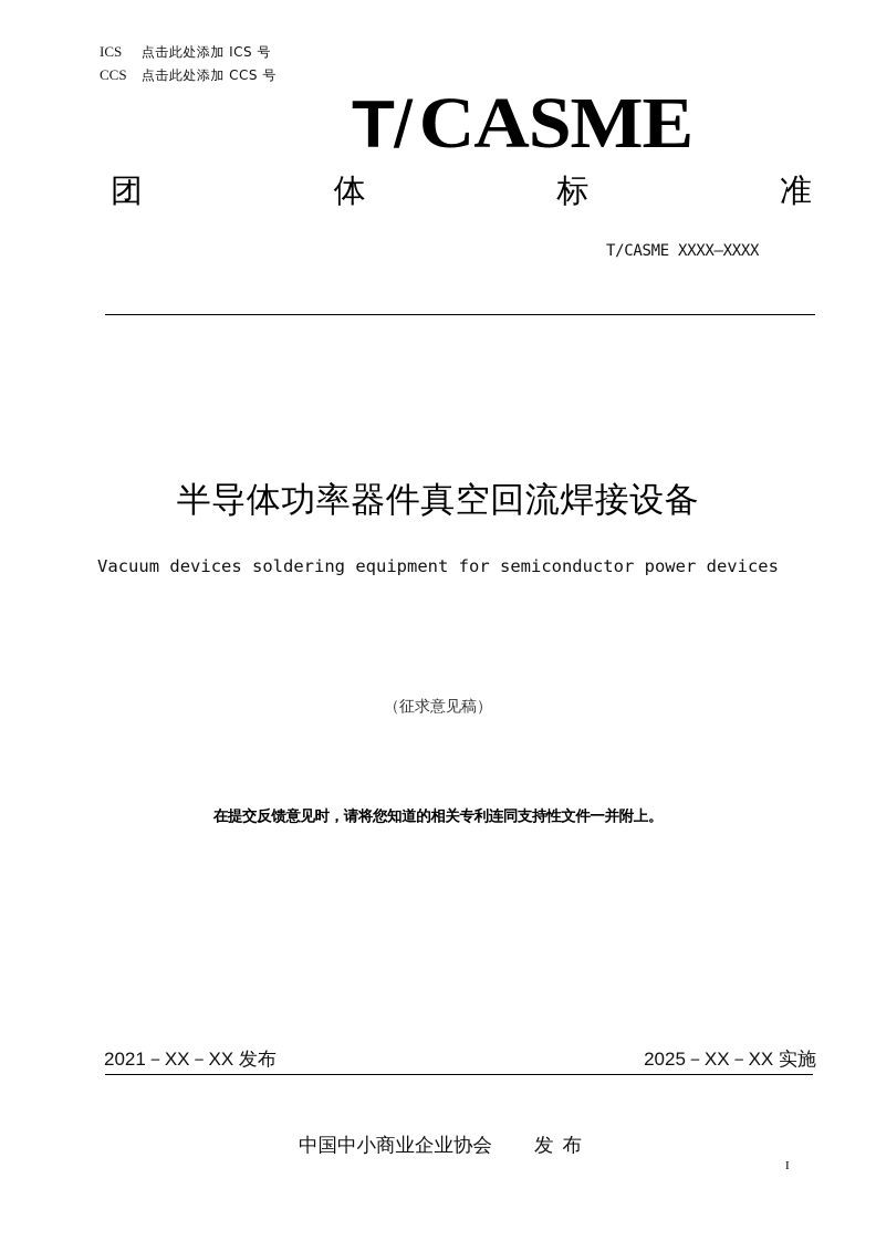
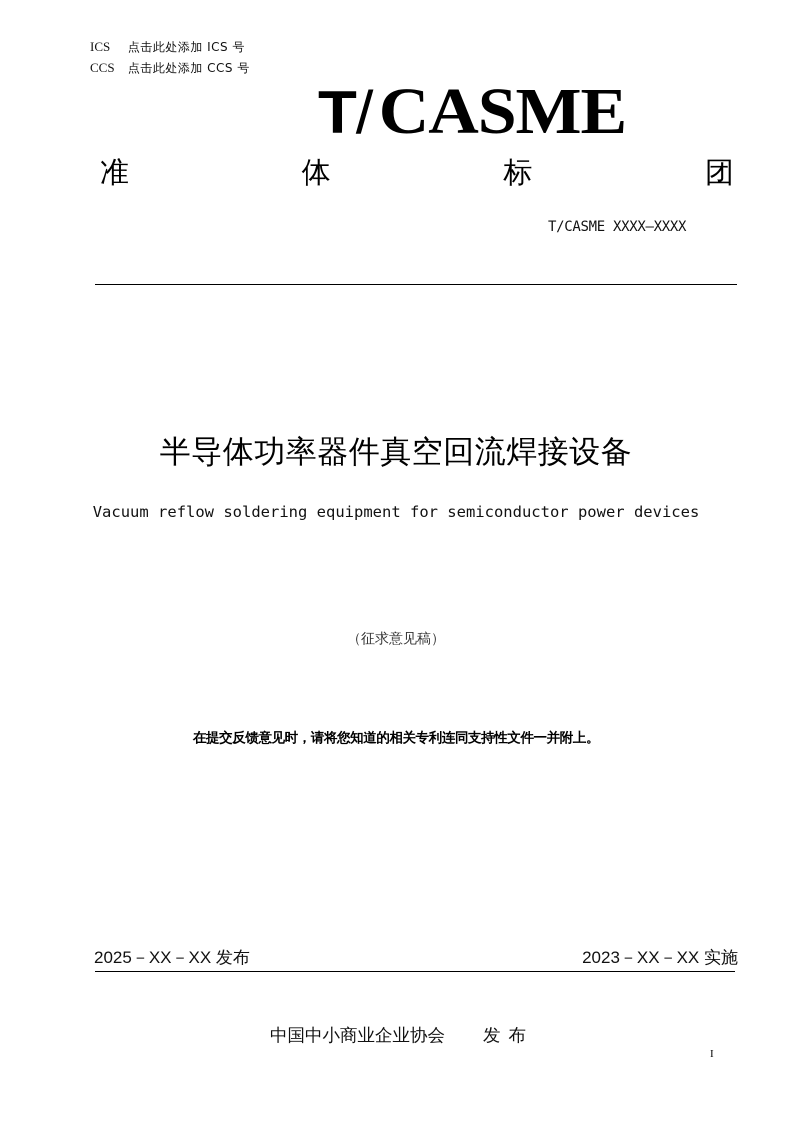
  ICS 点击此处添加 ICS 号
  CCS 点击此处添加 CCS 号
  T/CASME
- 团
+ 准
  体
  标
- 准
+ 团
  T/CASME XXXX—XXXX
  半导体功率器件真空回流焊接设备
- Vacuum devices soldering equipment for semiconductor power devices
+ Vacuum reflow soldering equipment for semiconductor power devices
  （征求意见稿）
  在提交反馈意见时，请将您知道的相关专利连同支持性文件一并附上。
- 2021－XX－XX 发布
+ 2025－XX－XX 发布
- 2025－XX－XX 实施
+ 2023－XX－XX 实施
  中国中小商业企业协会 发布
  I
